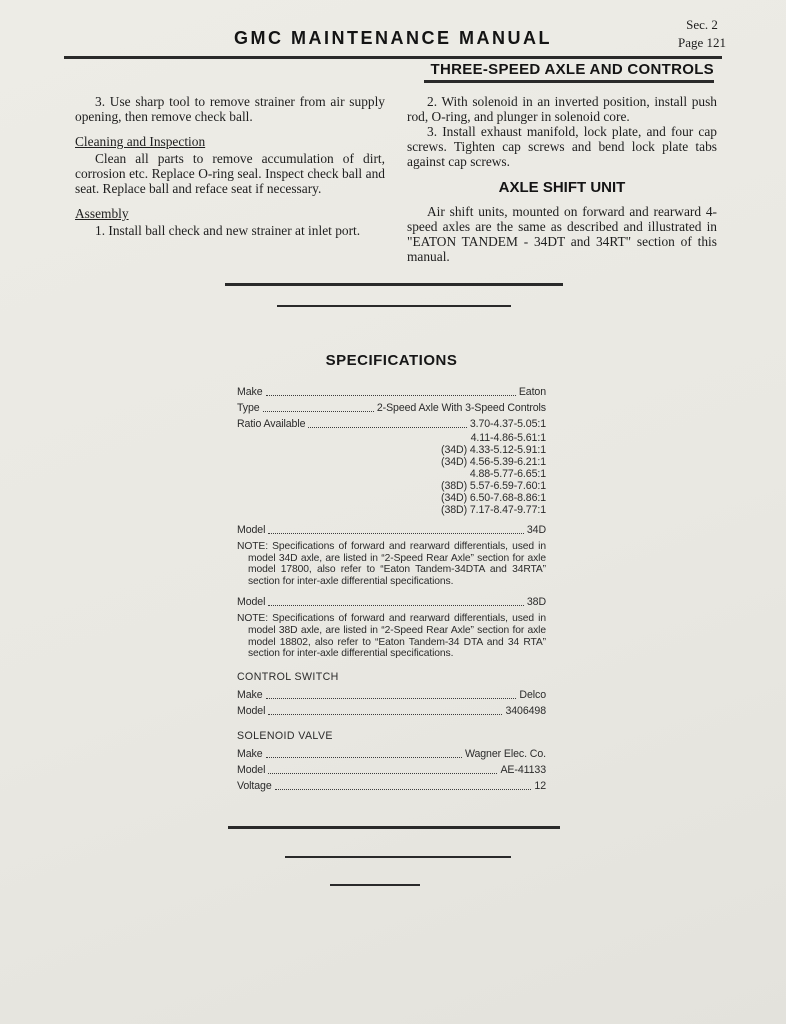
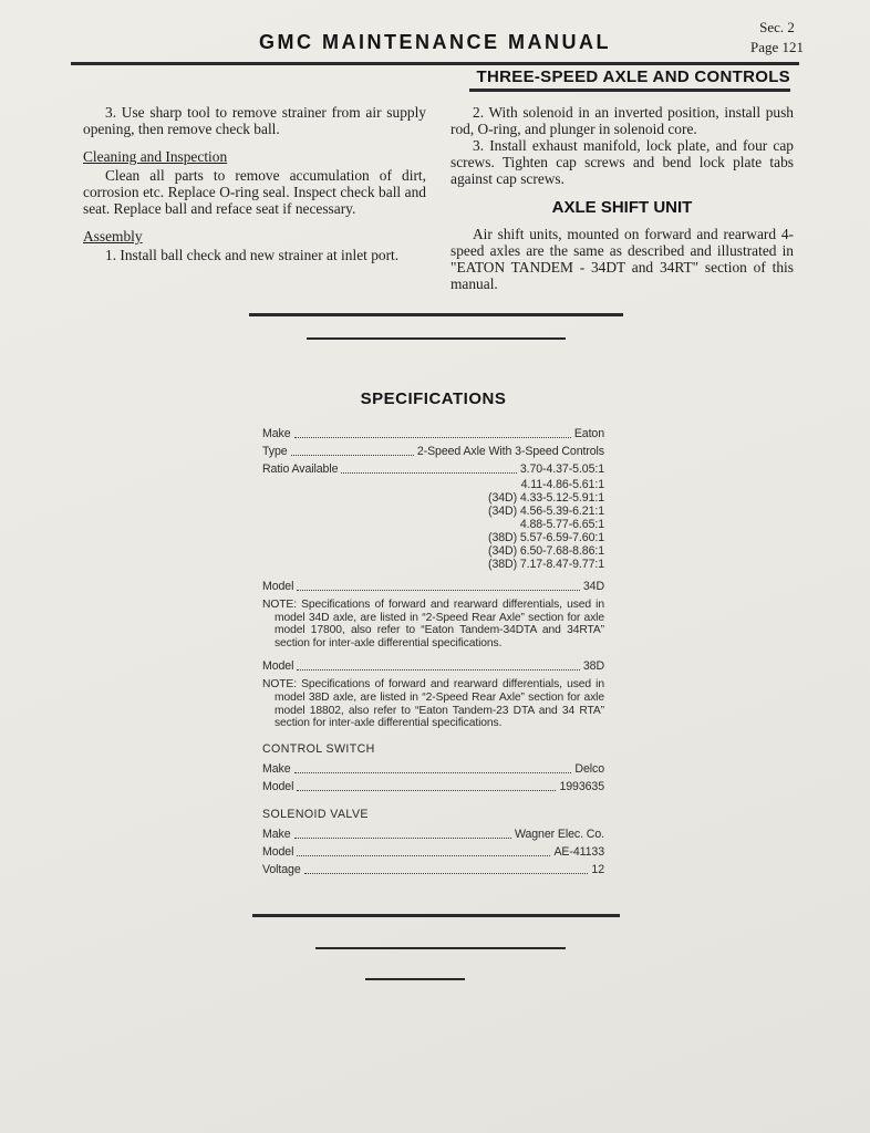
  Sec. 2
  Page 121
  GMC MAINTENANCE MANUAL
  THREE-SPEED AXLE AND CONTROLS
  3. Use sharp tool to remove strainer from air supply opening, then remove check ball.
  Cleaning and Inspection
  Clean all parts to remove accumulation of dirt, corrosion etc. Replace O-ring seal. Inspect check ball and seat. Replace ball and reface seat if necessary.
  Assembly
  1. Install ball check and new strainer at inlet port.
  2. With solenoid in an inverted position, install push rod, O-ring, and plunger in solenoid core.
  3. Install exhaust manifold, lock plate, and four cap screws. Tighten cap screws and bend lock plate tabs against cap screws.
  AXLE SHIFT UNIT
  Air shift units, mounted on forward and rearward 4-speed axles are the same as described and illustrated in "EATON TANDEM - 34DT and 34RT" section of this manual.
  SPECIFICATIONS
  Make
  Eaton
  Type
  2-Speed Axle With 3-Speed Controls
  Ratio Available
  3.70-4.37-5.05:1
  4.11-4.86-5.61:1
  (34D) 4.33-5.12-5.91:1
  (34D) 4.56-5.39-6.21:1
  4.88-5.77-6.65:1
  (38D) 5.57-6.59-7.60:1
  (34D) 6.50-7.68-8.86:1
  (38D) 7.17-8.47-9.77:1
  Model
  34D
  NOTE: Specifications of forward and rearward differentials, used in model 34D axle, are listed in “2-Speed Rear Axle” section for axle model 17800, also refer to “Eaton Tandem-34DTA and 34RTA” section for inter-axle differential specifications.
  Model
  38D
- NOTE: Specifications of forward and rearward differentials, used in model 38D axle, are listed in “2-Speed Rear Axle” section for axle model 18802, also refer to “Eaton Tandem-34 DTA and 34 RTA” section for inter-axle differential specifications.
+ NOTE: Specifications of forward and rearward differentials, used in model 38D axle, are listed in “2-Speed Rear Axle” section for axle model 18802, also refer to “Eaton Tandem-23 DTA and 34 RTA” section for inter-axle differential specifications.
  CONTROL SWITCH
  Make
  Delco
  Model
- 3406498
+ 1993635
  SOLENOID VALVE
  Make
  Wagner Elec. Co.
  Model
  AE-41133
  Voltage
  12
